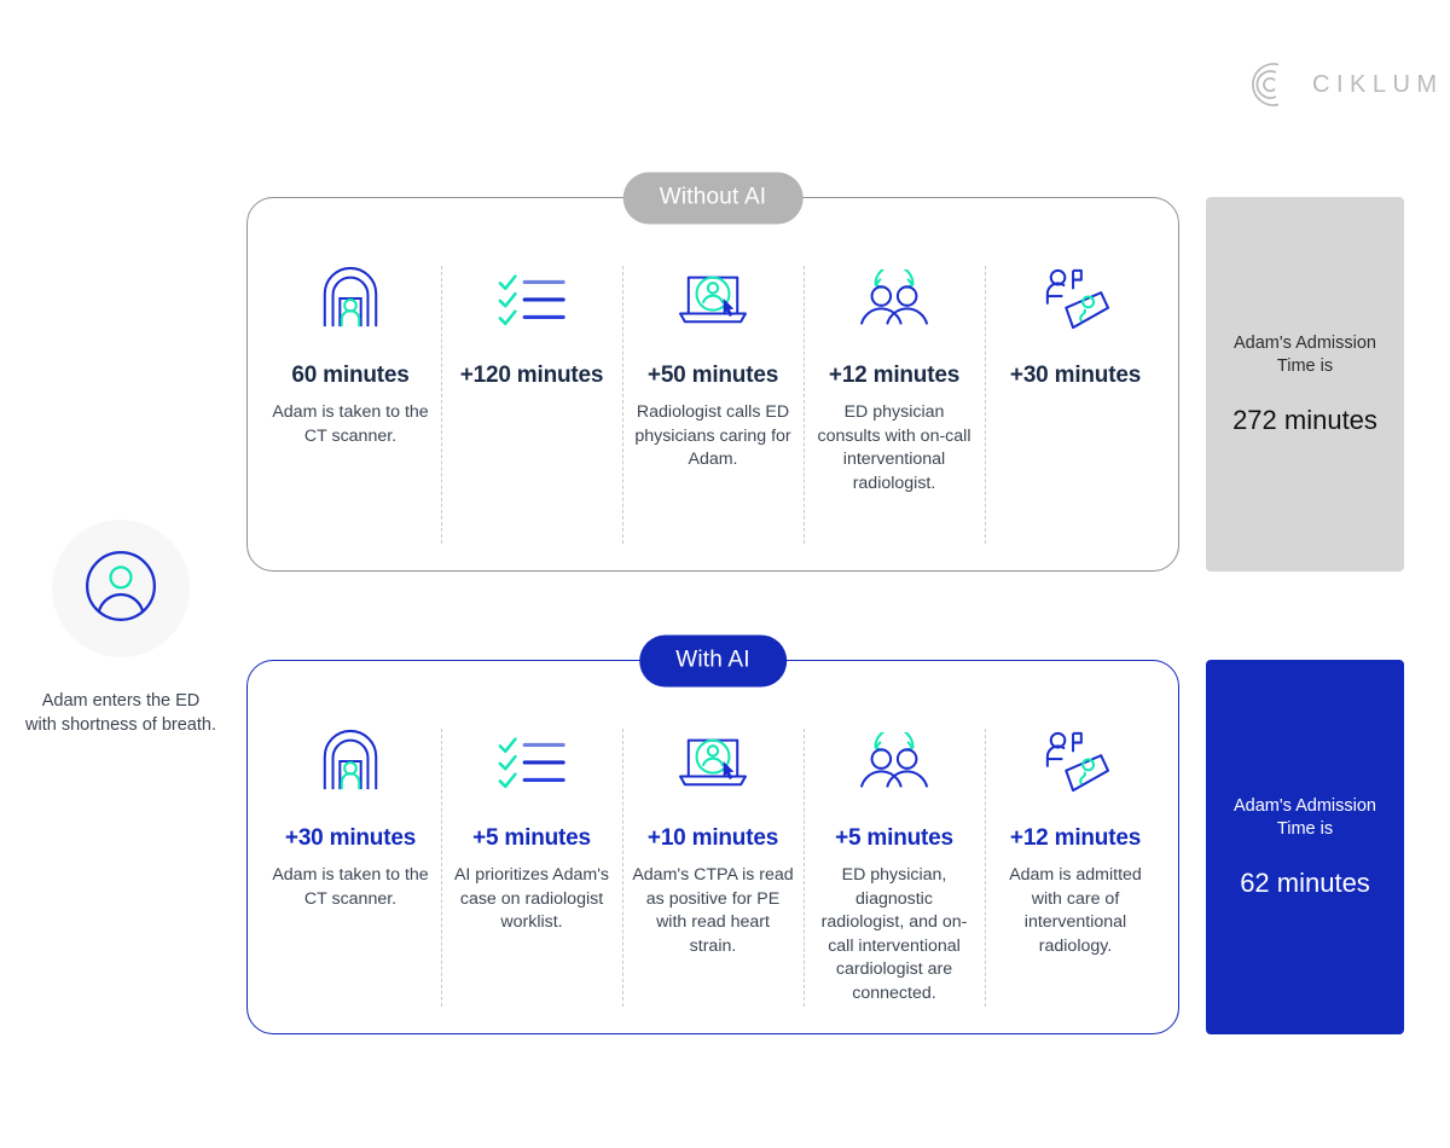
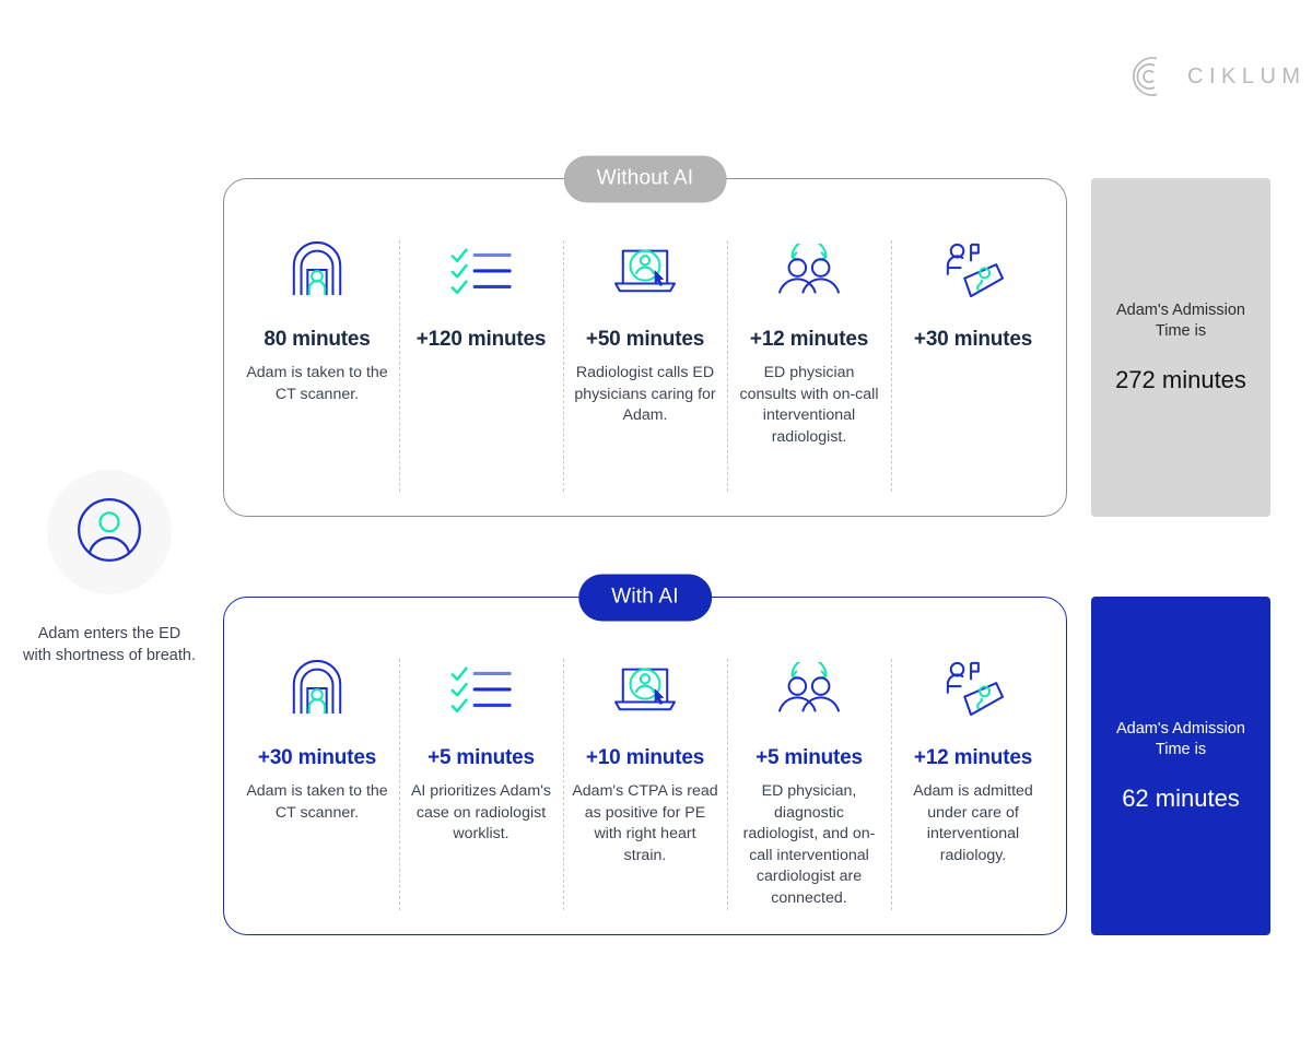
  CIKLUM
  Adam enters the ED with shortness of breath.
  Without AI
- 60 minutes
+ 80 minutes
  Adam is taken to the CT scanner.
  +120 minutes
  +50 minutes
  Radiologist calls ED physicians caring for Adam.
  +12 minutes
  ED physician consults with on-call interventional radiologist.
  +30 minutes
  Adam's Admission Time is
  272 minutes
  With AI
  +30 minutes
  Adam is taken to the CT scanner.
  +5 minutes
  AI prioritizes Adam's case on radiologist worklist.
  +10 minutes
- Adam's CTPA is read as positive for PE with read heart strain.
+ Adam's CTPA is read as positive for PE with right heart strain.
  +5 minutes
  ED physician, diagnostic radiologist, and on-call interventional cardiologist are connected.
  +12 minutes
- Adam is admitted with care of interventional radiology.
+ Adam is admitted under care of interventional radiology.
  Adam's Admission Time is
  62 minutes
